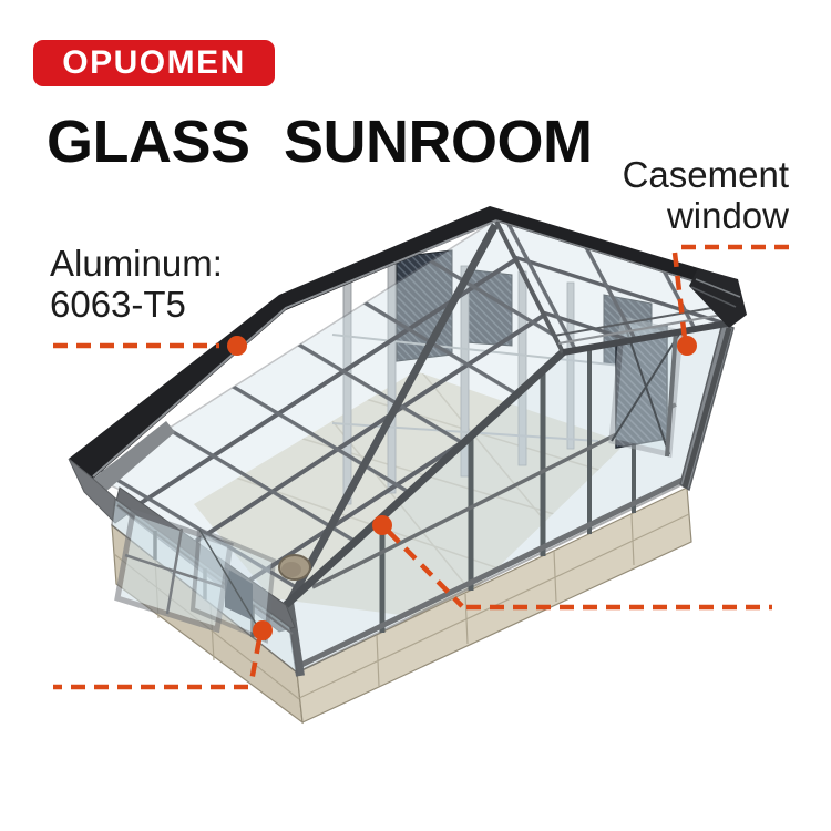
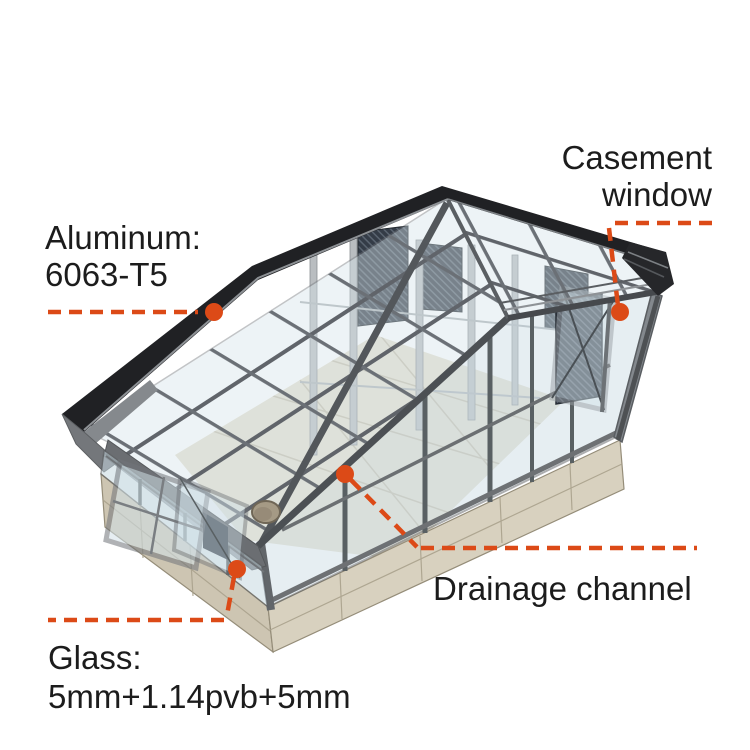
- OPUOMEN
- GLASS SUNROOM
  Casement
  window
  Aluminum:
  6063-T5
+ Drainage channel
+ Glass:
+ 5mm+1.14pvb+5mm
